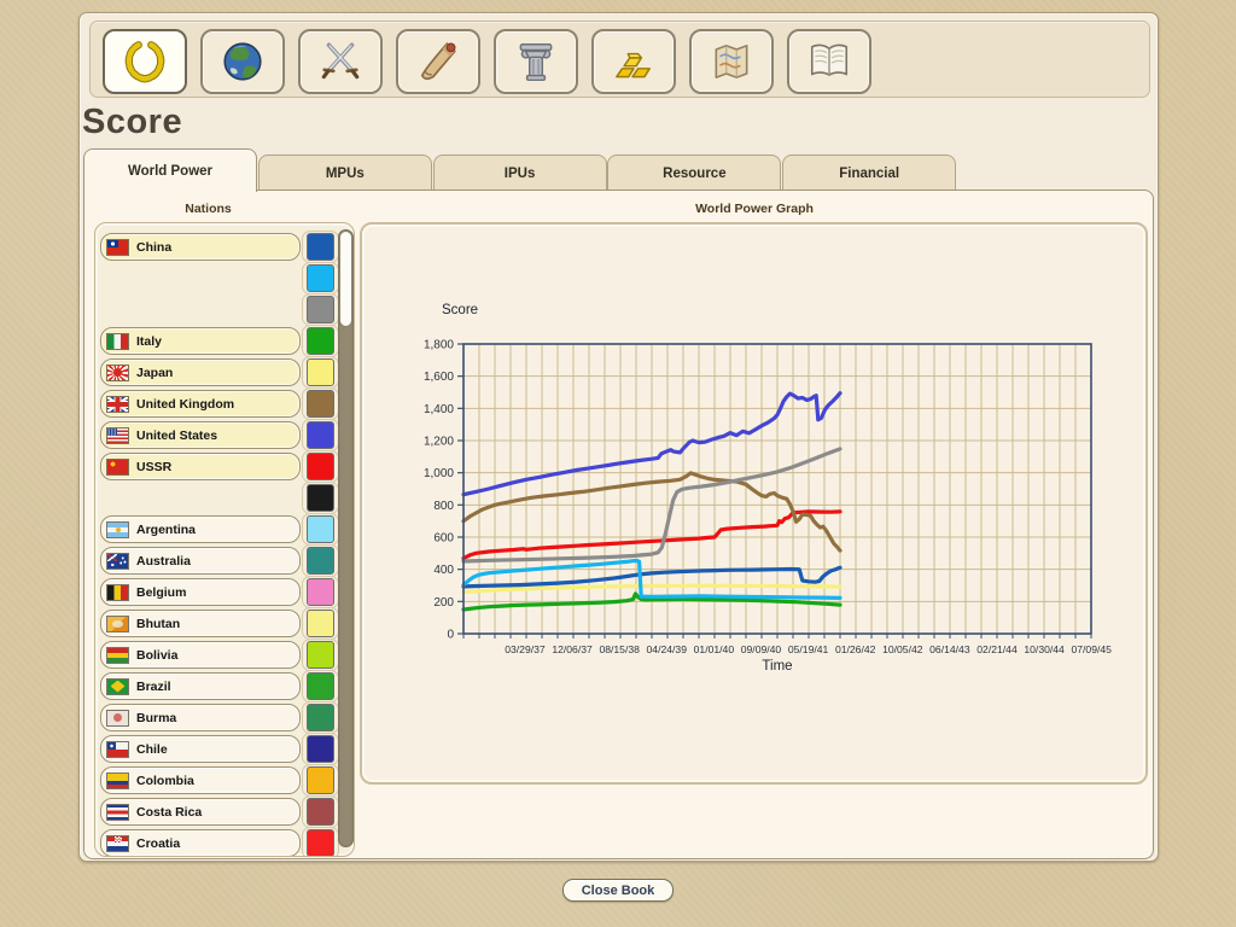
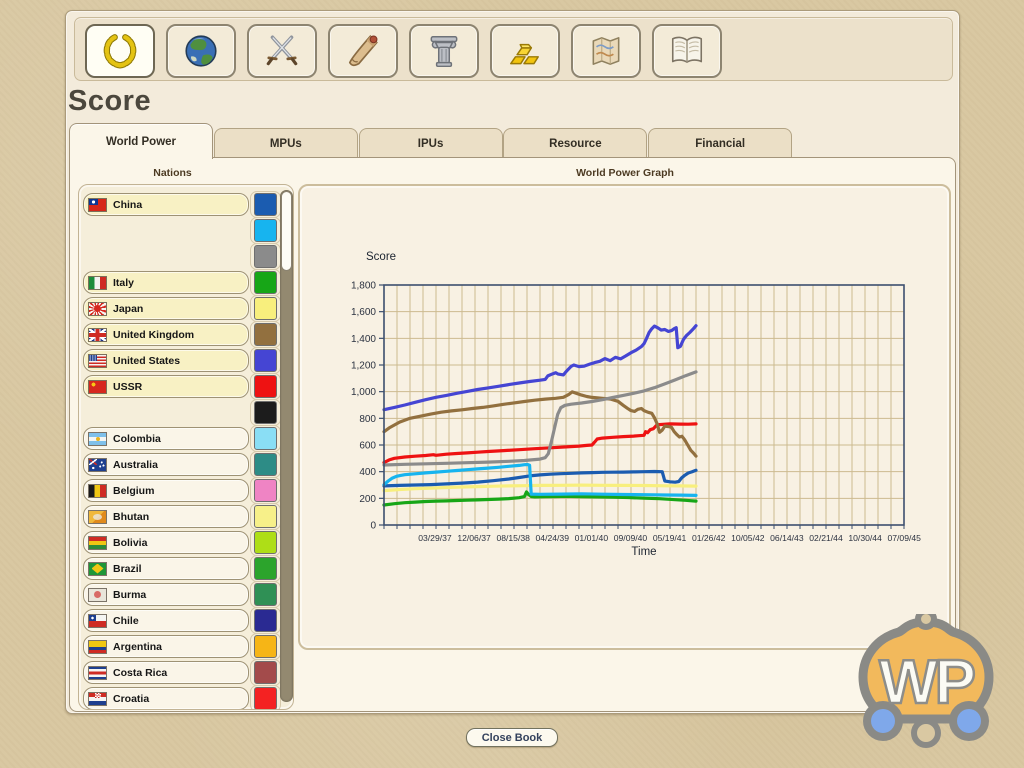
  Score
  World Power
  MPUs
  IPUs
  Resource
  Financial
  Nations
  World Power Graph
  China
  Italy
  Japan
  United Kingdom
  United States
  USSR
- Argentina
+ Colombia
  Australia
  Belgium
  Bhutan
  Bolivia
  Brazil
  Burma
  Chile
- Colombia
+ Argentina
  Costa Rica
  Croatia
  0
  200
  400
  600
  800
  1,000
  1,200
  1,400
  1,600
  1,800
  03/29/37
  12/06/37
  08/15/38
  04/24/39
  01/01/40
  09/09/40
  05/19/41
  01/26/42
  10/05/42
  06/14/43
  02/21/44
  10/30/44
  07/09/45
  Score
  Time
  Close Book
+ WP
